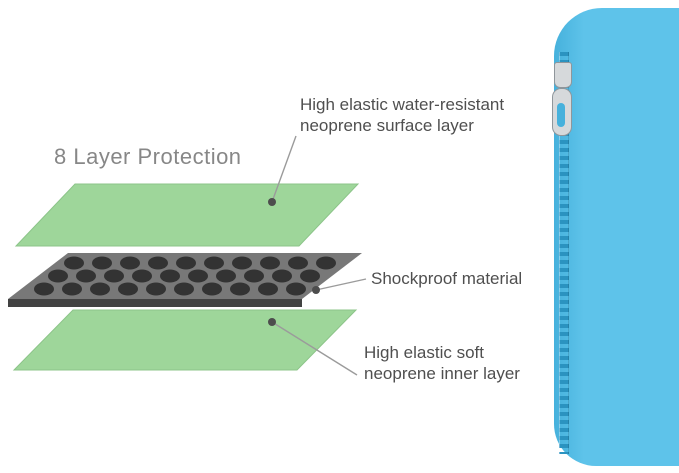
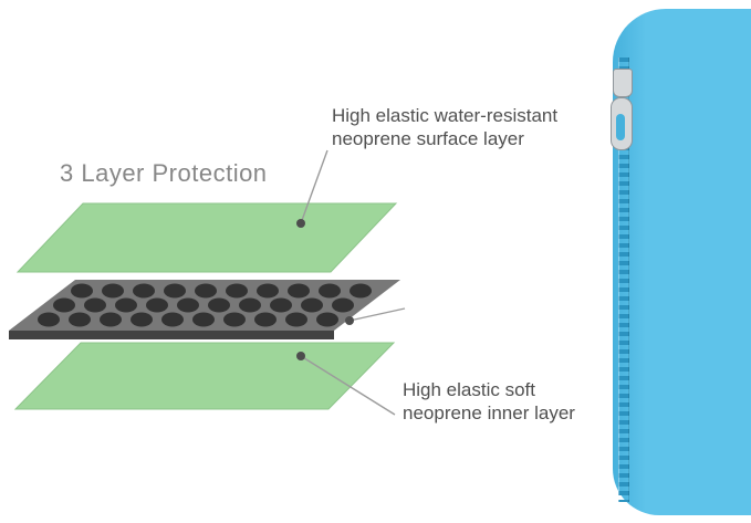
- 8 Layer Protection
+ 3 Layer Protection
  High elastic water-resistant
  neoprene surface layer
- Shockproof material
  High elastic soft
  neoprene inner layer
